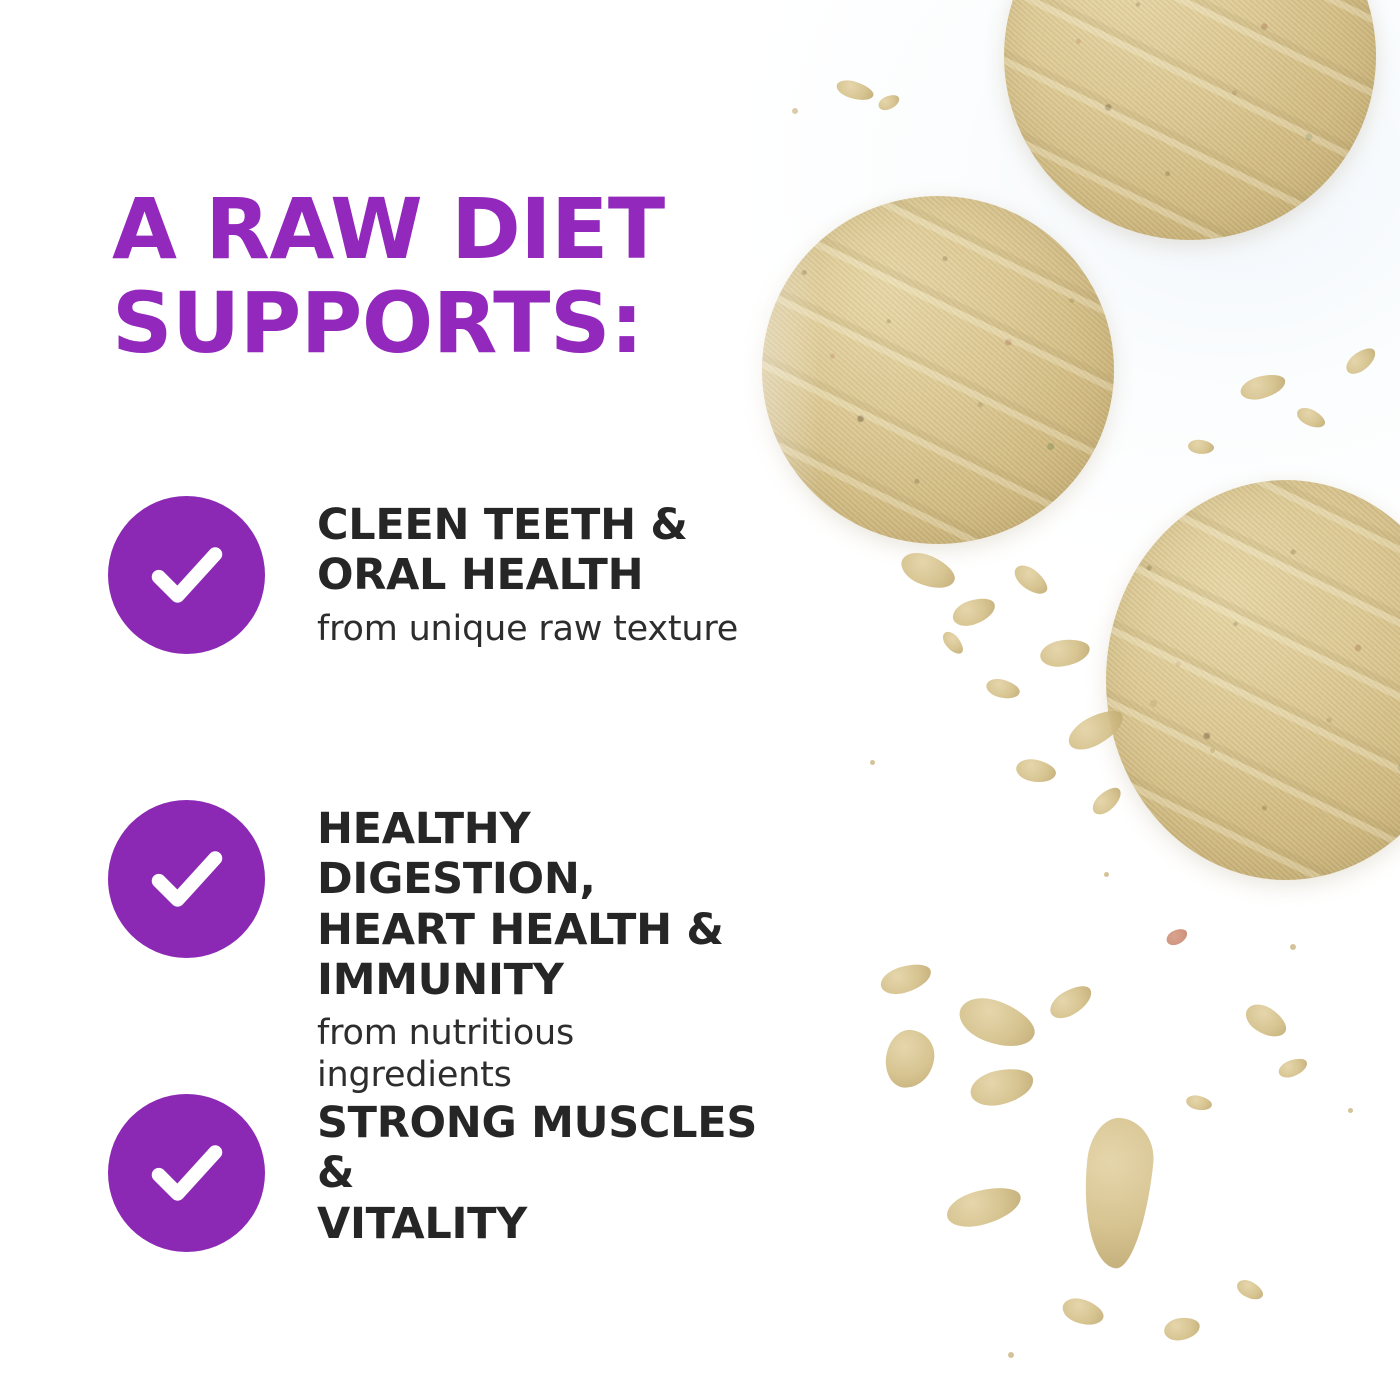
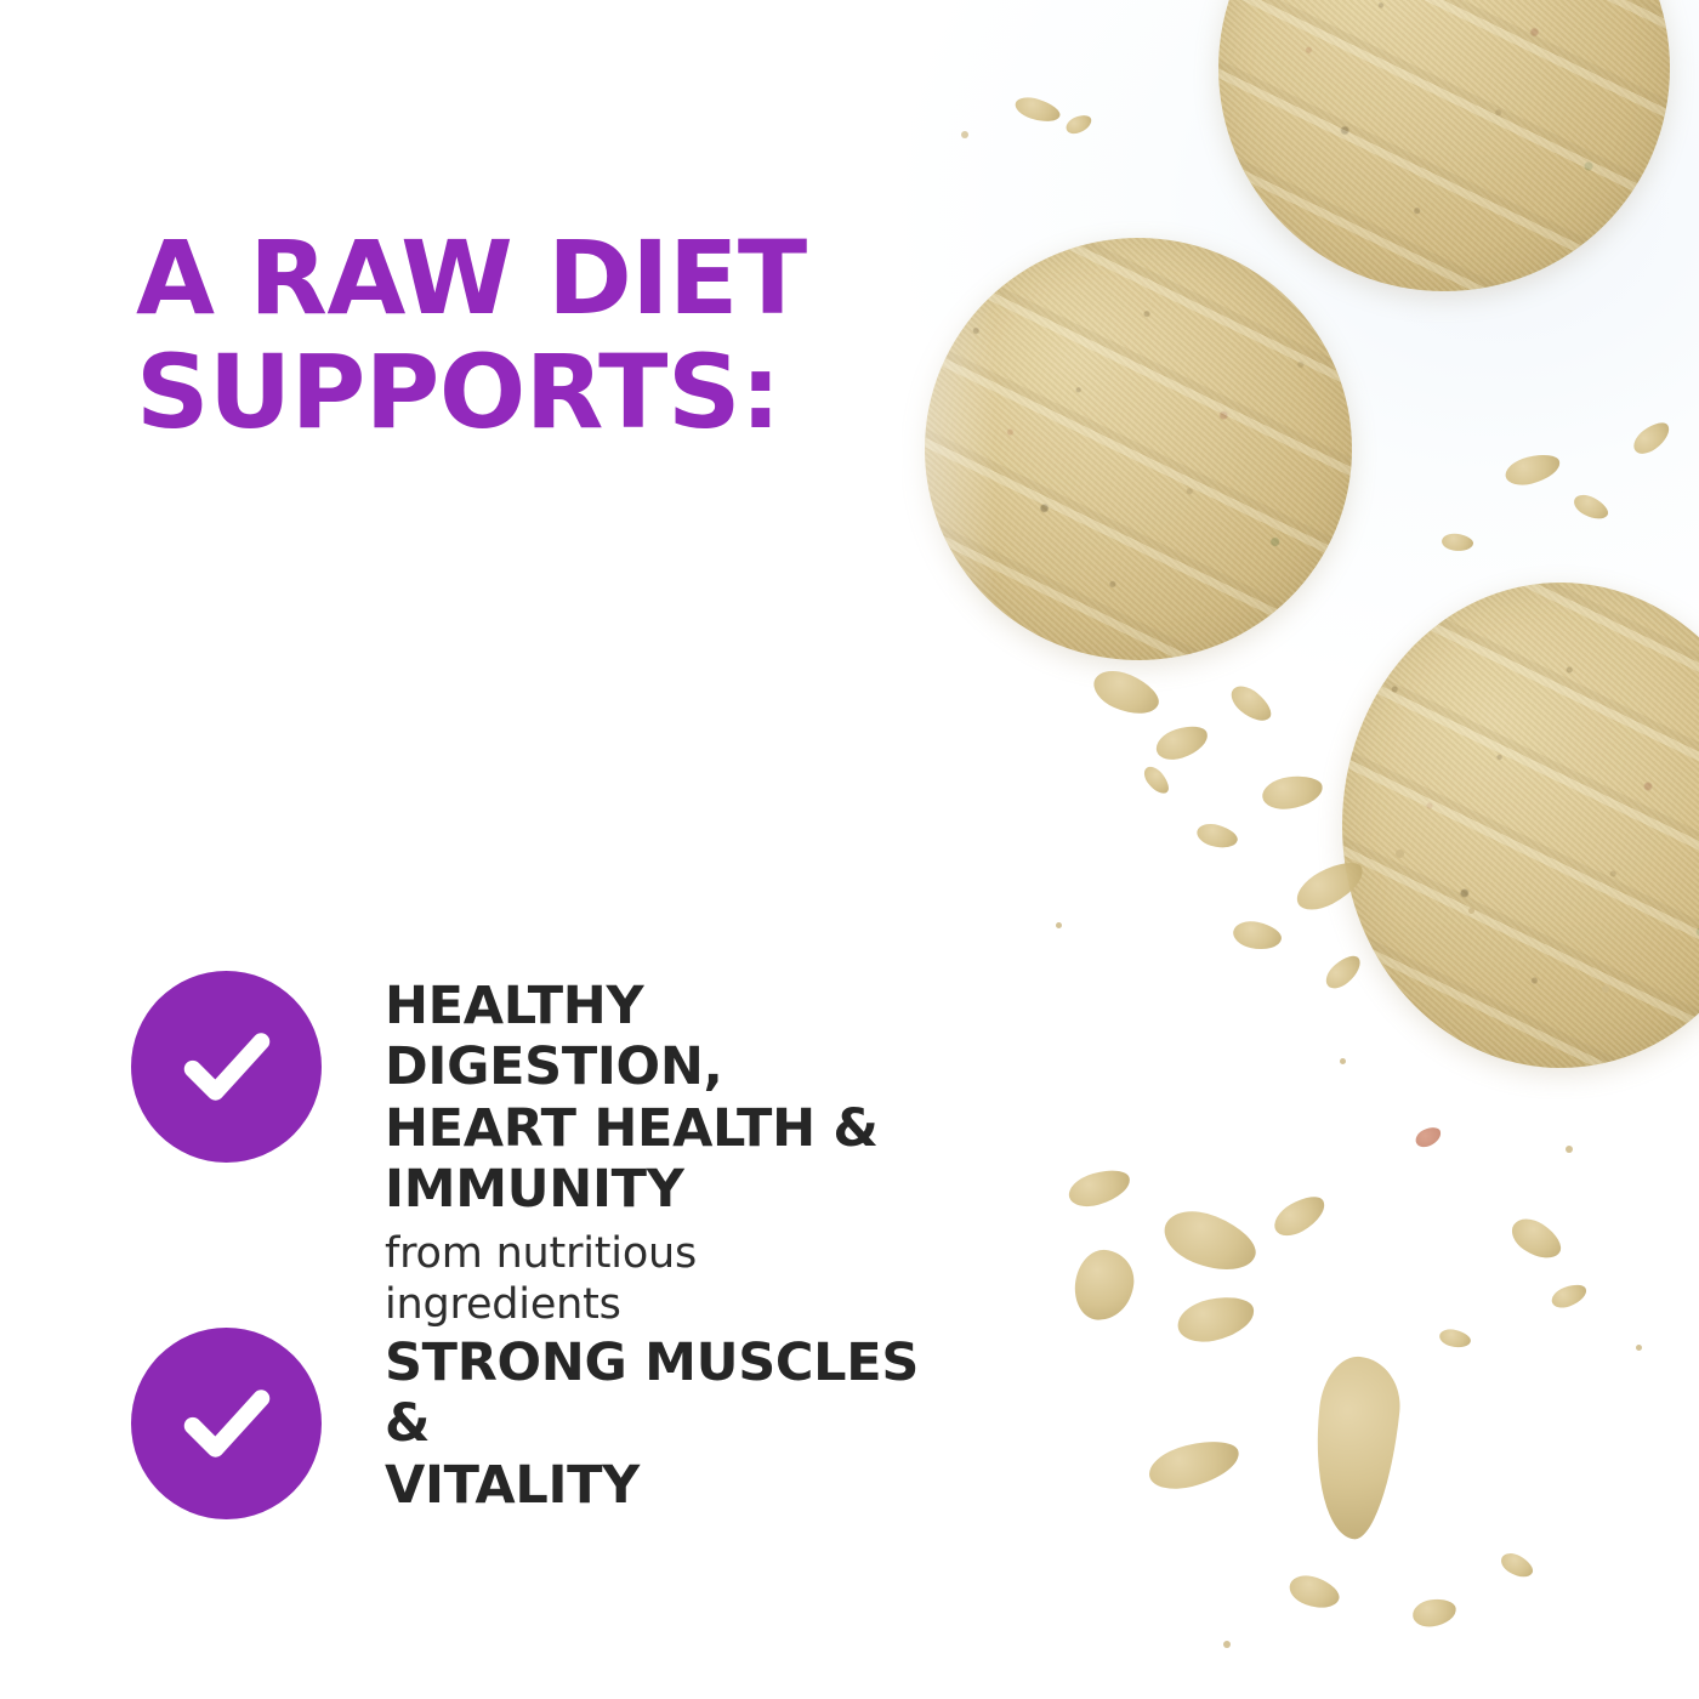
  A RAW DIET SUPPORTS:
- CLEEN TEETH &
- ORAL HEALTH
- from unique raw texture
  HEALTHY DIGESTION,
  HEART HEALTH & IMMUNITY
  from nutritious ingredients
  STRONG MUSCLES &
  VITALITY
